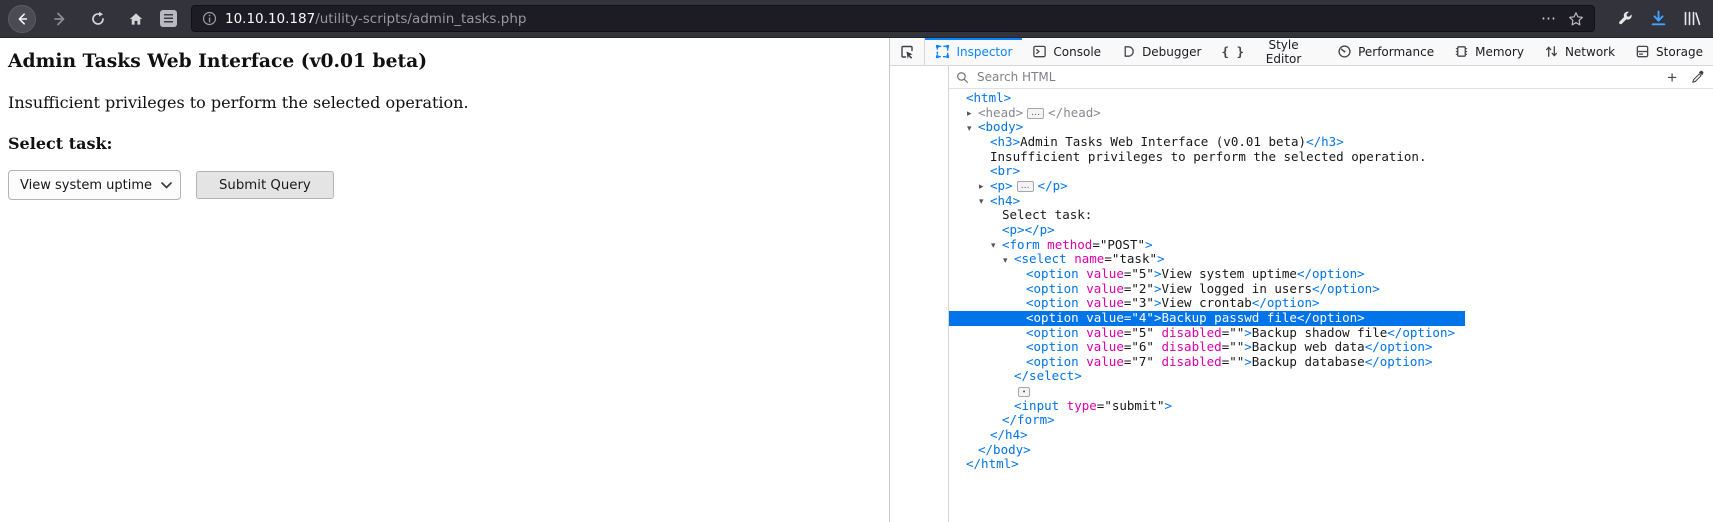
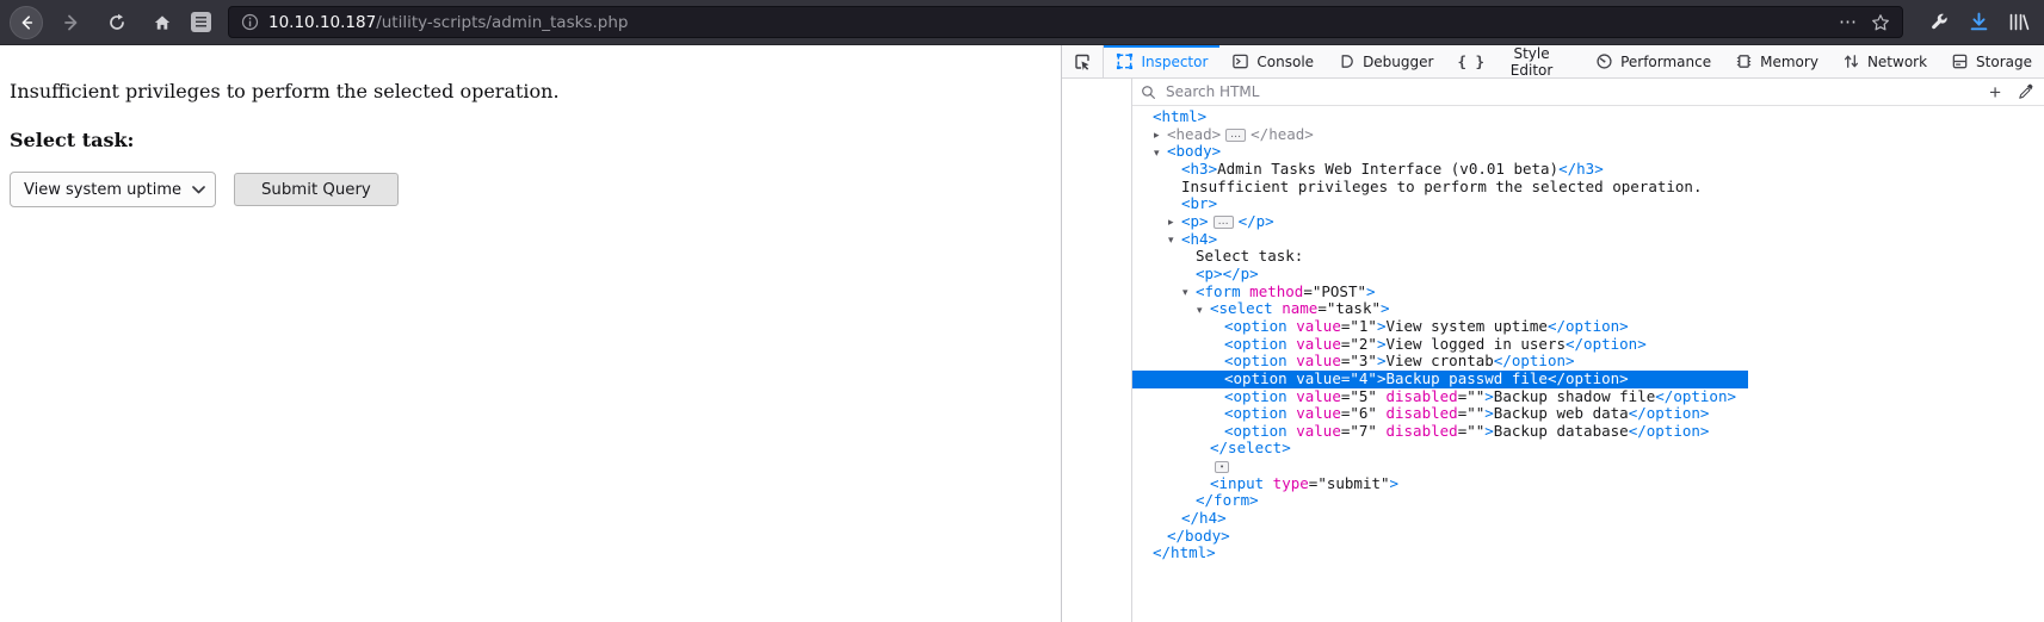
  10.10.10.187
  /utility-scripts/admin_tasks.php
  ⋯
- Admin Tasks Web Interface (v0.01 beta)
  Insufficient privileges to perform the selected operation.
  Select task:
  View system uptime
  Submit Query
  Inspector
  Console
  Debugger
  { }
  Style Editor
  Performance
  Memory
  Network
  Storage
  Search HTML
  +
  <html>
  ▸ <head> … </head>
  ▾ <body>
  <h3>Admin Tasks Web Interface (v0.01 beta)</h3>
  Insufficient privileges to perform the selected operation.
  <br>
  ▸ <p> … </p>
  ▾ <h4>
  Select task:
  <p></p>
  ▾ <form method="POST">
  ▾ <select name="task">
- <option value="5">View system uptime</option>
+ <option value="1">View system uptime</option>
  <option value="2">View logged in users</option>
  <option value="3">View crontab</option>
  <option value="4">Backup passwd file</option>
  <option value="5" disabled="">Backup shadow file</option>
  <option value="6" disabled="">Backup web data</option>
  <option value="7" disabled="">Backup database</option>
  </select>
  •
  <input type="submit">
  </form>
  </h4>
  </body>
  </html>
